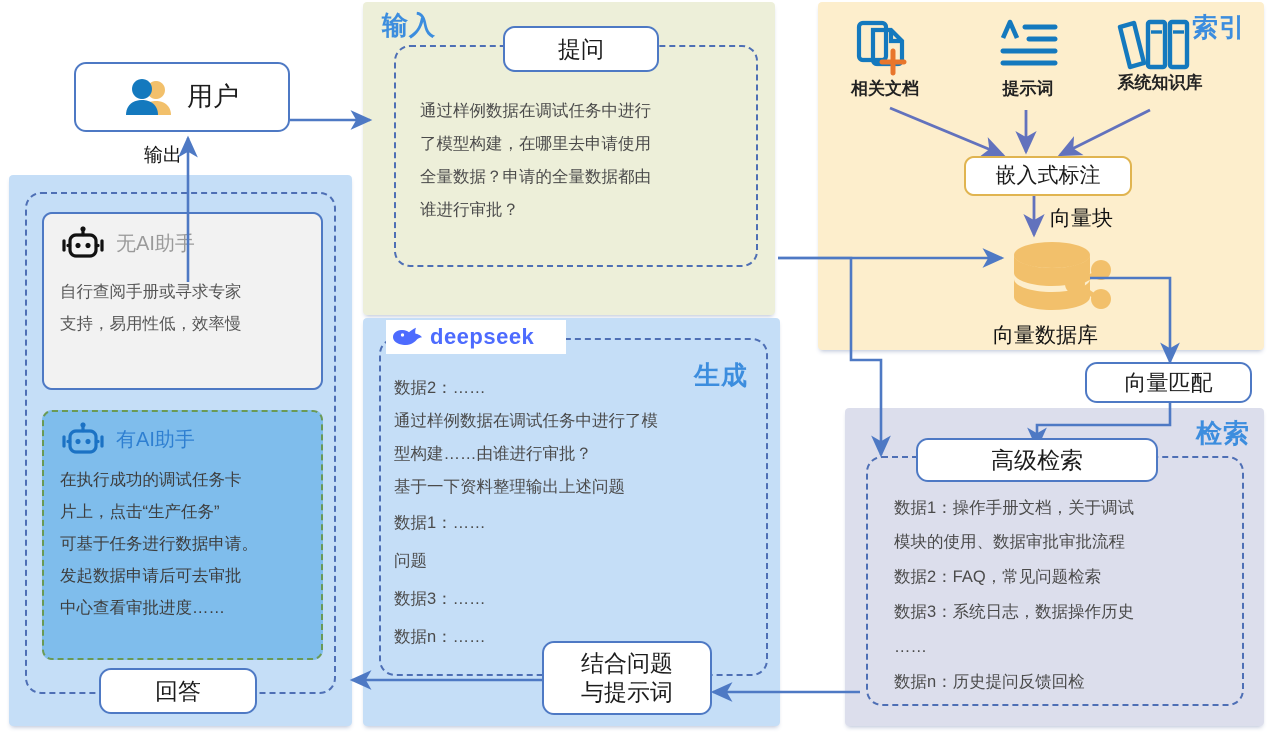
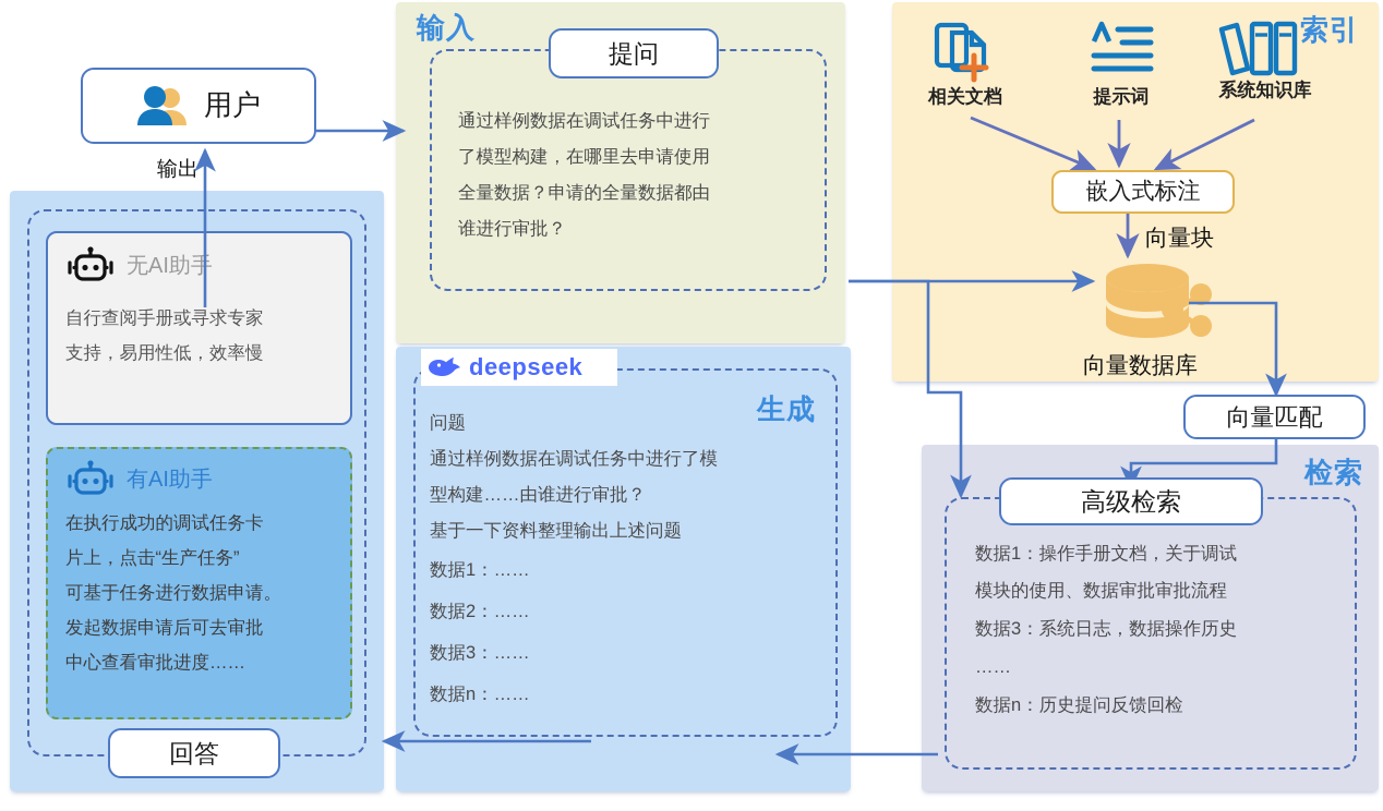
  用户
  输出
  无AI助手
  自行查阅手册或寻求专家
  支持，易用性低，效率慢
  有AI助手
  在执行成功的调试任务卡
  片上，点击“生产任务”
  可基于任务进行数据申请。
  发起数据申请后可去审批
  中心查看审批进度……
  回答
  输入
  提问
  通过样例数据在调试任务中进行
  了模型构建，在哪里去申请使用
  全量数据？申请的全量数据都由
  谁进行审批？
  deepseek
  生成
- 数据2：……
+ 问题
  通过样例数据在调试任务中进行了模
  型构建……由谁进行审批？
  基于一下资料整理输出上述问题
  数据1：……
- 问题
+ 数据2：……
  数据3：……
  数据n：……
- 结合问题
- 与提示词
  索引
  相关文档
  提示词
  系统知识库
  嵌入式标注
  向量块
  向量数据库
  向量匹配
  检索
  高级检索
  数据1：操作手册文档，关于调试
  模块的使用、数据审批审批流程
- 数据2：FAQ，常见问题检索
  数据3：系统日志，数据操作历史
  ……
  数据n：历史提问反馈回检
